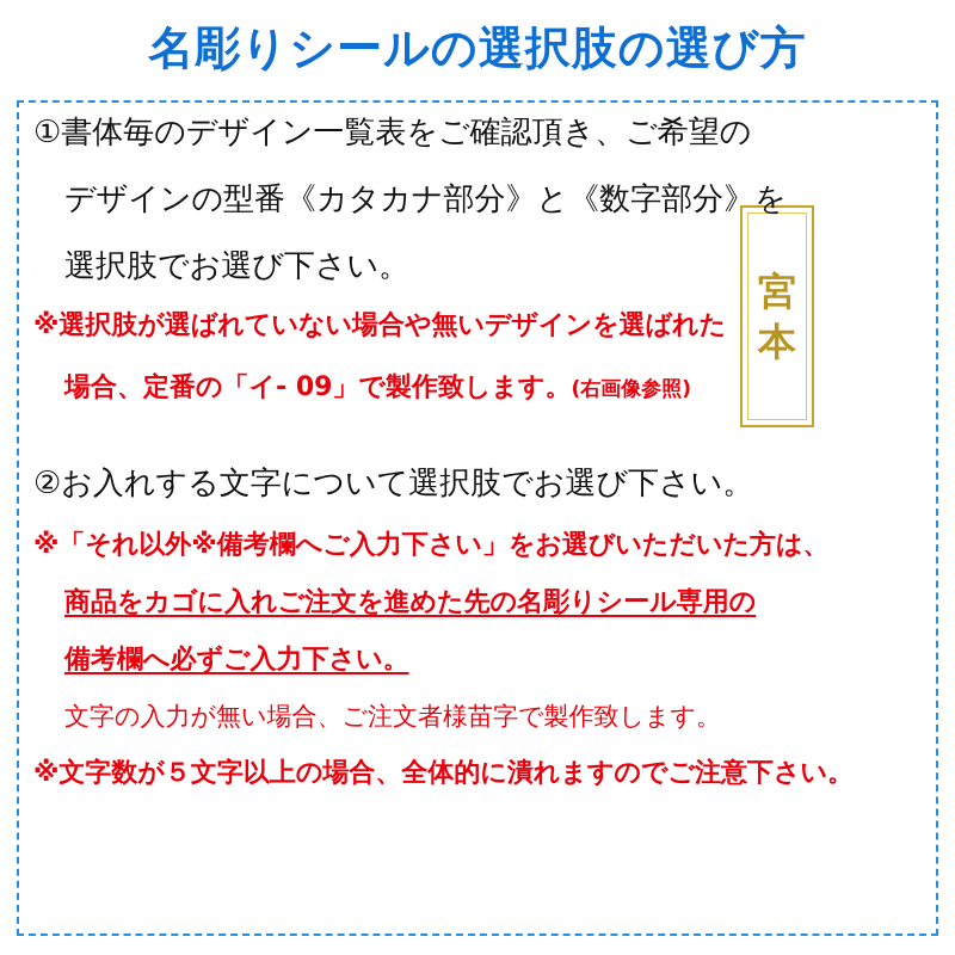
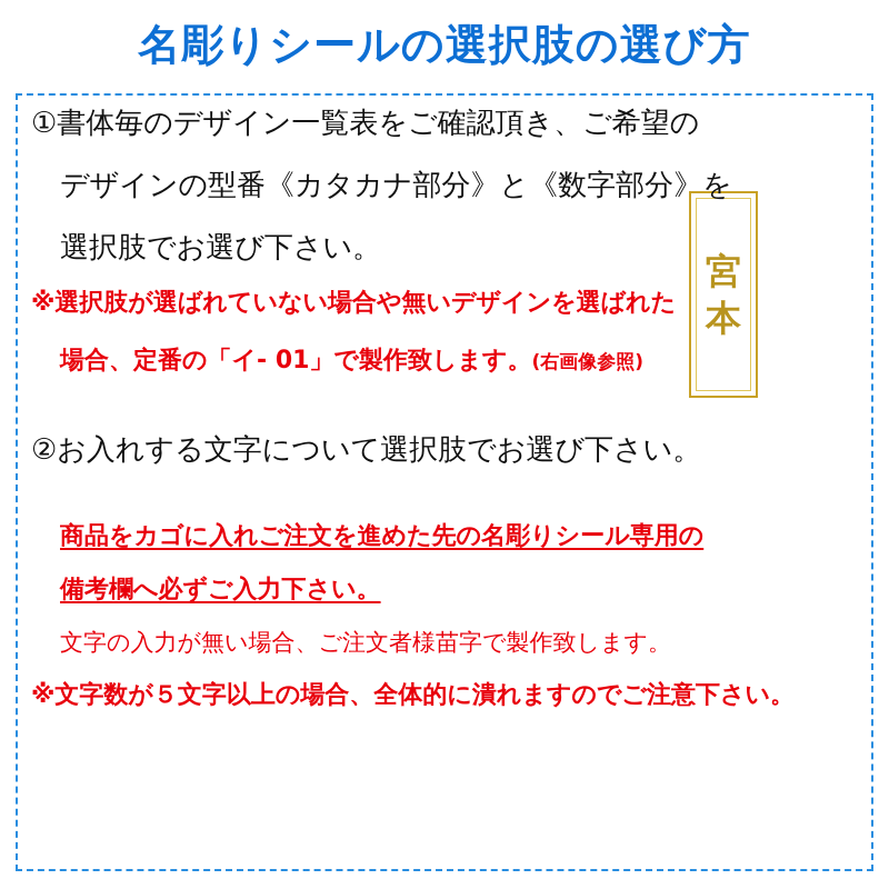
  名彫りシールの選択肢の選び方
  宮
  本
  ①書体毎のデザイン一覧表をご確認頂き、ご希望の
  デザインの型番《カタカナ部分》と《数字部分》を
  選択肢でお選び下さい。
  ※選択肢が選ばれていない場合や無いデザインを選ばれた
- 場合、定番の「イ- 09」で製作致します。(右画像参照)
+ 場合、定番の「イ- 01」で製作致します。(右画像参照)
  ②お入れする文字について選択肢でお選び下さい。
- ※「それ以外※備考欄へご入力下さい」をお選びいただいた方は、
  商品をカゴに入れご注文を進めた先の名彫りシール専用の
  備考欄へ必ずご入力下さい。
  文字の入力が無い場合、ご注文者様苗字で製作致します。
  ※文字数が５文字以上の場合、全体的に潰れますのでご注意下さい。
